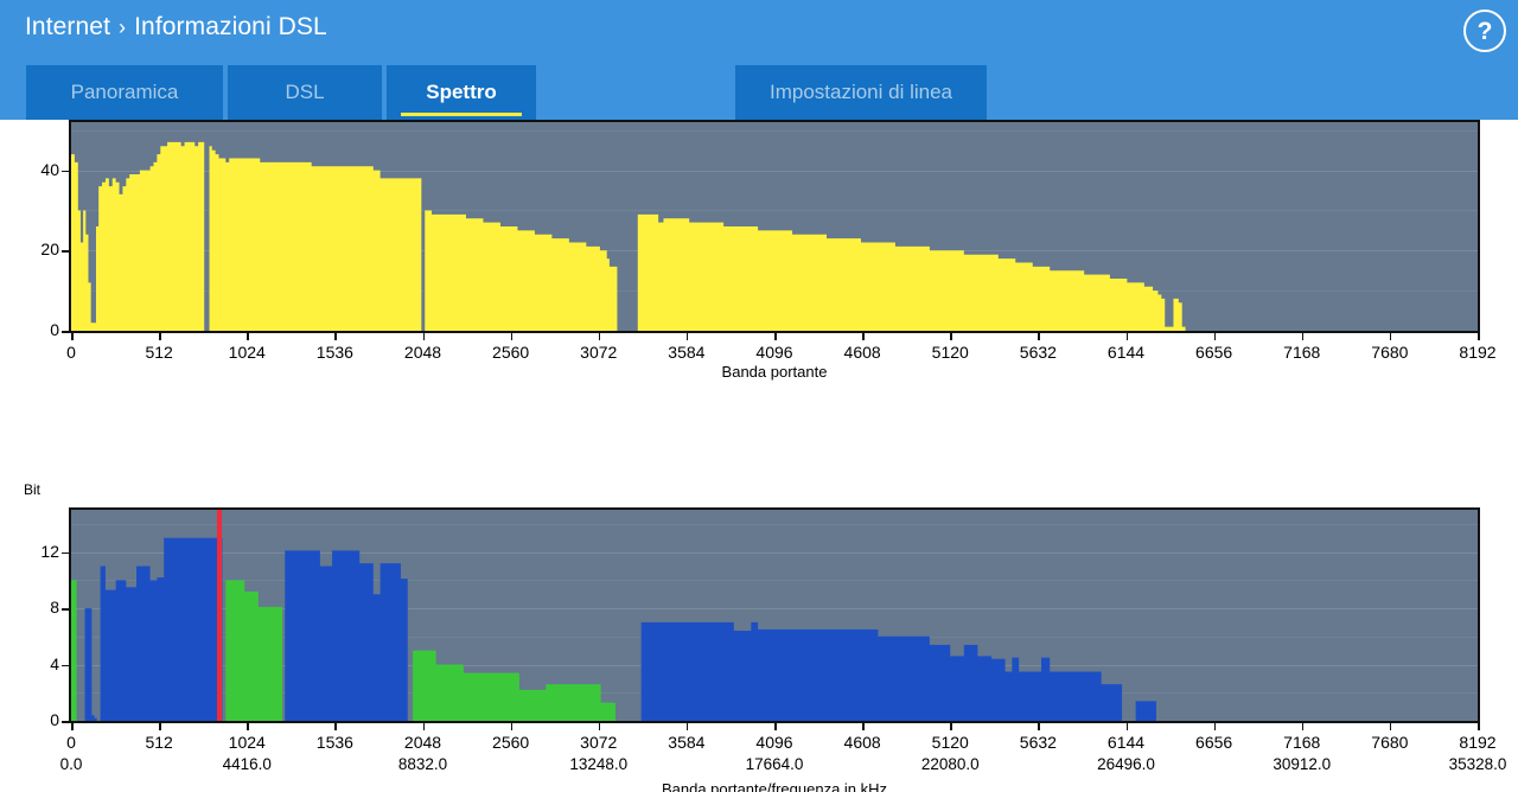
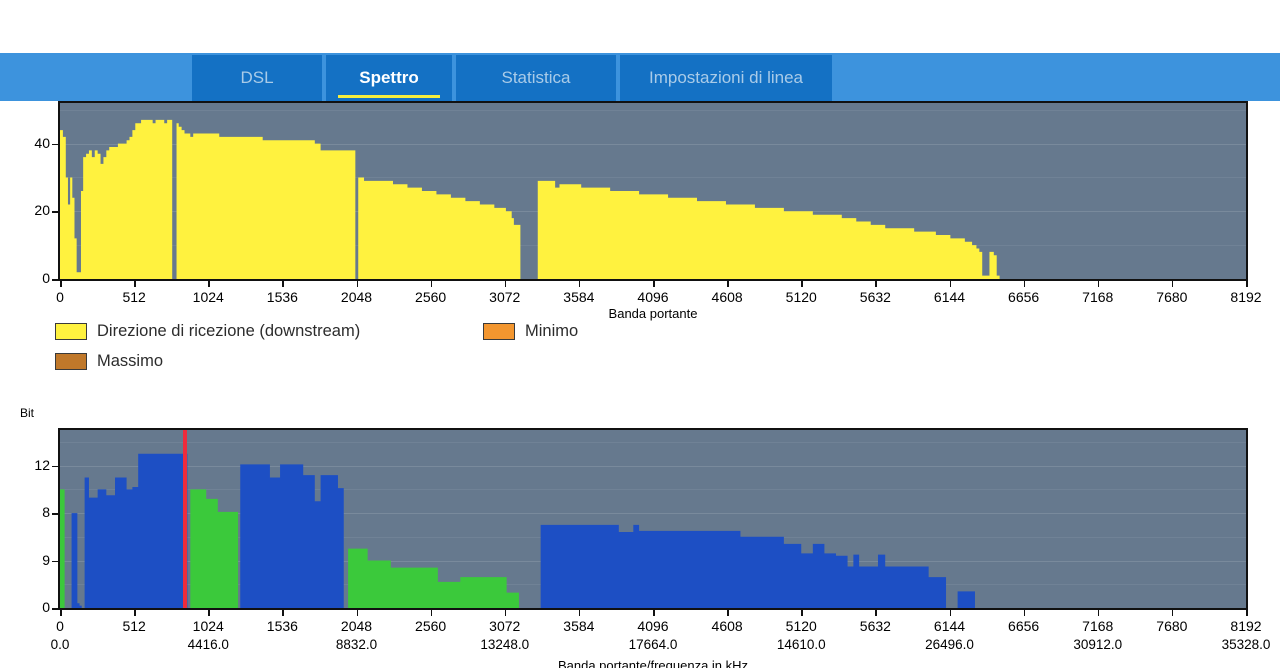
- Internet › Informazioni DSL
- ?
- Panoramica
  DSL
  Spettro
+ Statistica
  Impostazioni di linea
  0
  20
  40
  0
  512
  1024
  1536
  2048
  2560
  3072
  3584
  4096
  4608
  5120
  5632
  6144
  6656
  7168
  7680
  8192
  Banda portante
+ Direzione di ricezione (downstream)
+ Minimo
+ Massimo
  Bit
  0
- 4
+ 9
  8
  12
  0
  0.0
  512
  1024
  4416.0
  1536
  2048
  8832.0
  2560
  3072
  13248.0
  3584
  4096
  17664.0
  4608
  5120
- 22080.0
+ 14610.0
  5632
  6144
  26496.0
  6656
  7168
  30912.0
  7680
  8192
  35328.0
  Banda portante/frequenza in kHz
